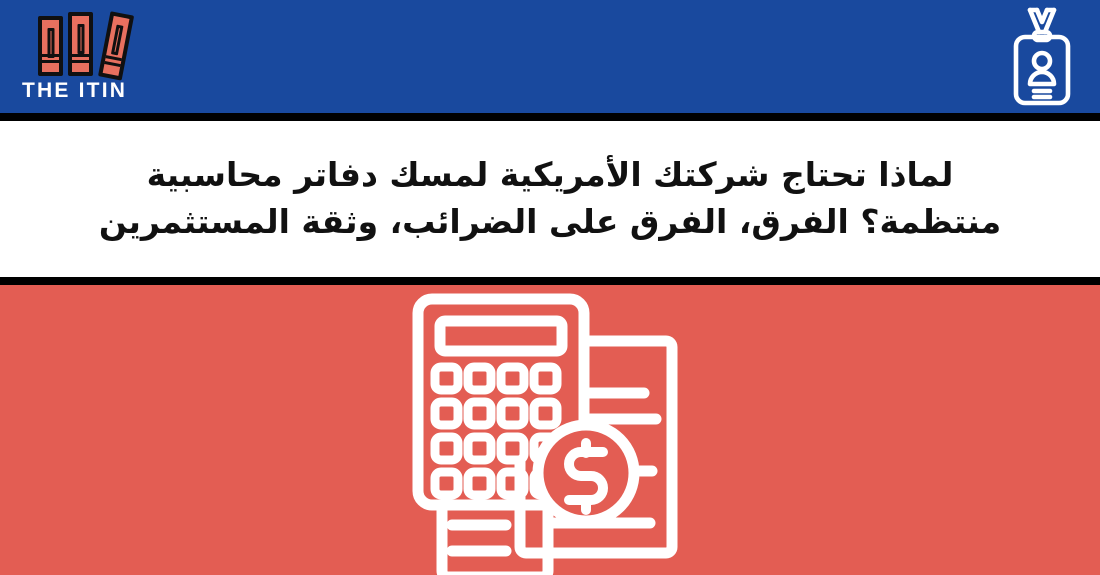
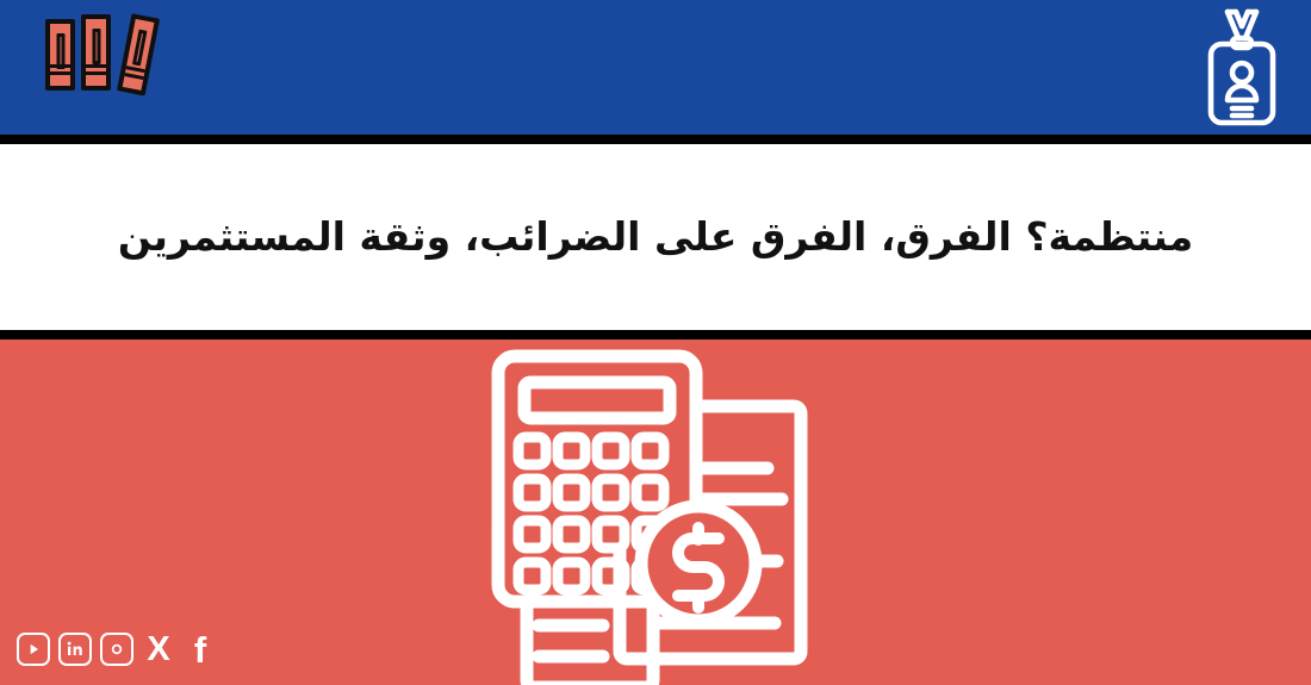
- THE ITIN
- لماذا تحتاج شركتك الأمريكية لمسك دفاتر محاسبية
  منتظمة؟ الفرق، الفرق على الضرائب، وثقة المستثمرين
+ X
+ f
